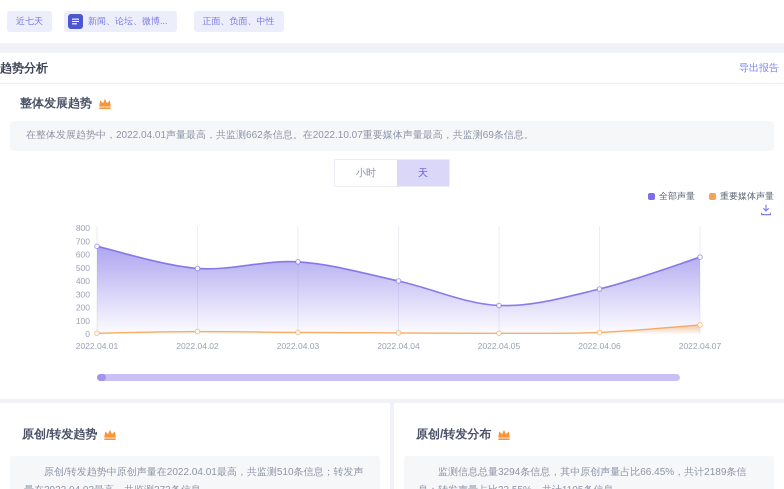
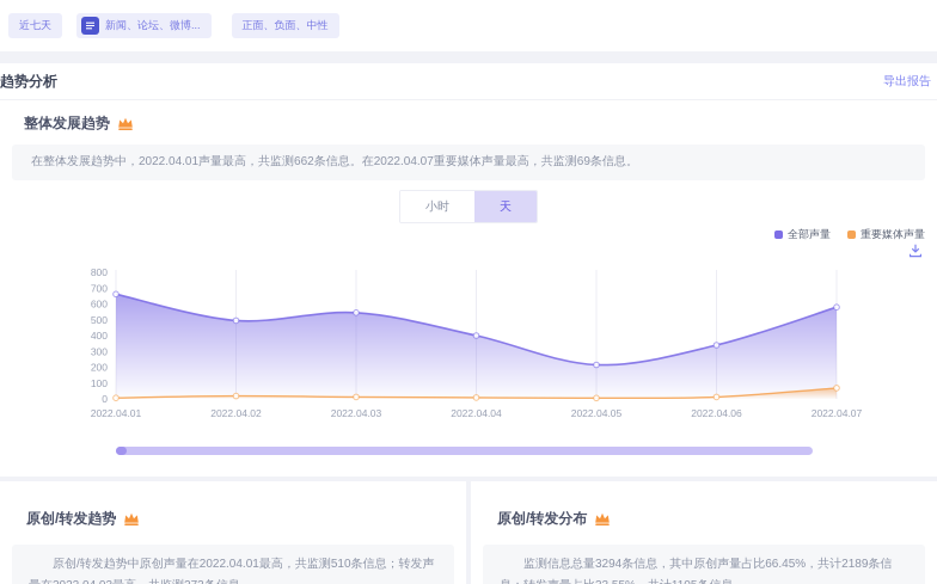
  近七天
  新闻、论坛、微博...
  正面、负面、中性
  趋势分析
  导出报告
  整体发展趋势
- 在整体发展趋势中，2022.04.01声量最高，共监测662条信息。在2022.10.07重要媒体声量最高，共监测69条信息。
+ 在整体发展趋势中，2022.04.01声量最高，共监测662条信息。在2022.04.07重要媒体声量最高，共监测69条信息。
  小时
  天
  全部声量
  重要媒体声量
  0
  100
  200
  300
  400
  500
  600
  700
  800
  2022.04.01
  2022.04.02
  2022.04.03
  2022.04.04
  2022.04.05
  2022.04.06
  2022.04.07
  原创/转发趋势
  原创/转发分布
